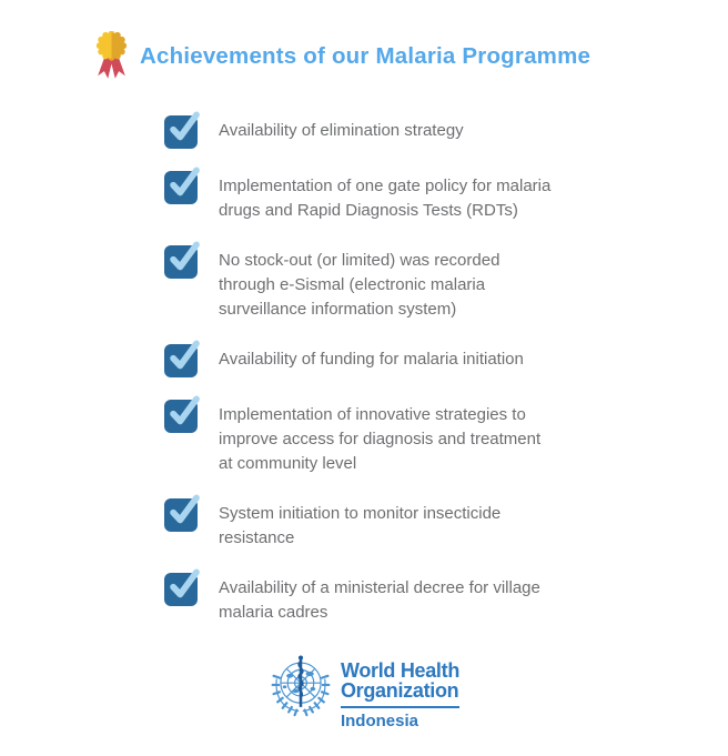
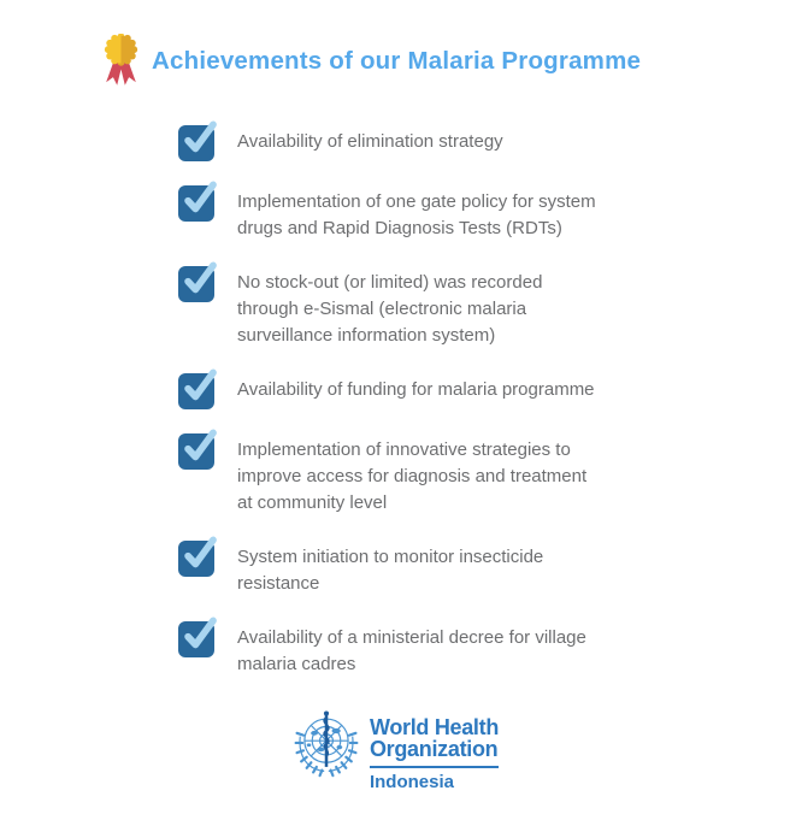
  Achievements of our Malaria Programme
  Availability of elimination strategy
- Implementation of one gate policy for malaria
+ Implementation of one gate policy for system
  drugs and Rapid Diagnosis Tests (RDTs)
  No stock-out (or limited) was recorded
  through e-Sismal (electronic malaria
  surveillance information system)
- Availability of funding for malaria initiation
+ Availability of funding for malaria programme
  Implementation of innovative strategies to
  improve access for diagnosis and treatment
  at community level
  System initiation to monitor insecticide
  resistance
  Availability of a ministerial decree for village
  malaria cadres
  World Health
  Organization
  Indonesia
